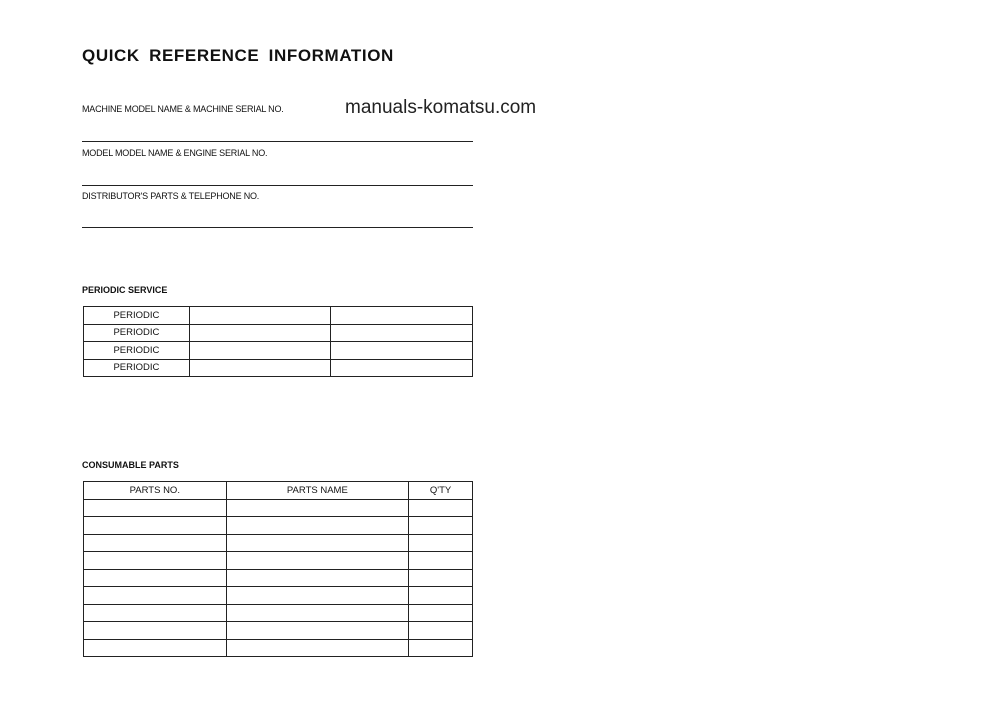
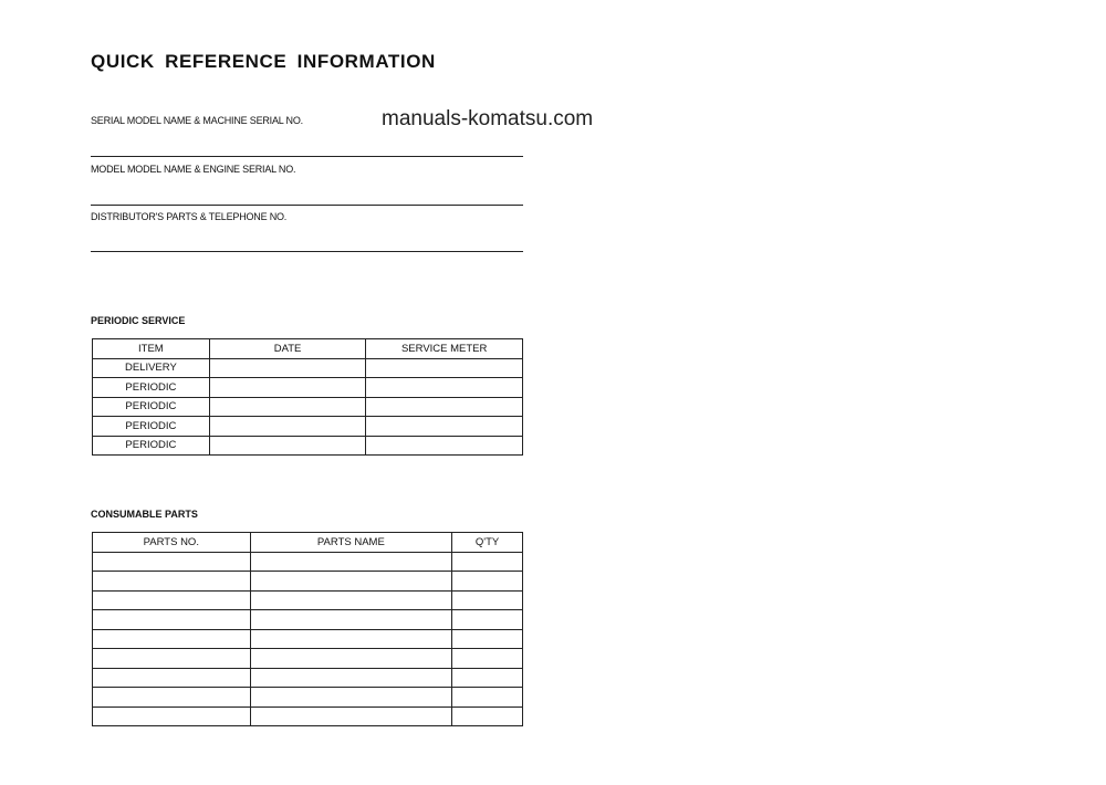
  QUICK REFERENCE INFORMATION
- MACHINE MODEL NAME & MACHINE SERIAL NO.
+ SERIAL MODEL NAME & MACHINE SERIAL NO.
  manuals-komatsu.com
  MODEL MODEL NAME & ENGINE SERIAL NO.
  DISTRIBUTOR'S PARTS & TELEPHONE NO.
  PERIODIC SERVICE
+ ITEM	DATE	SERVICE METER
+ DELIVERY
  PERIODIC
  PERIODIC
  PERIODIC
  PERIODIC
  CONSUMABLE PARTS
  PARTS NO.	PARTS NAME	Q'TY
